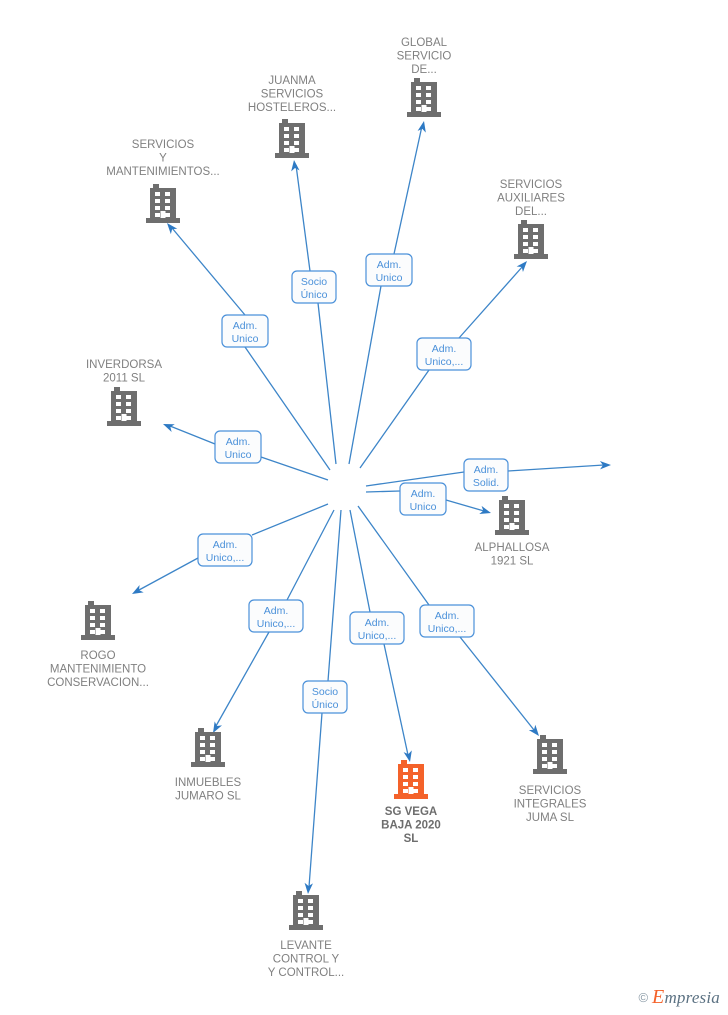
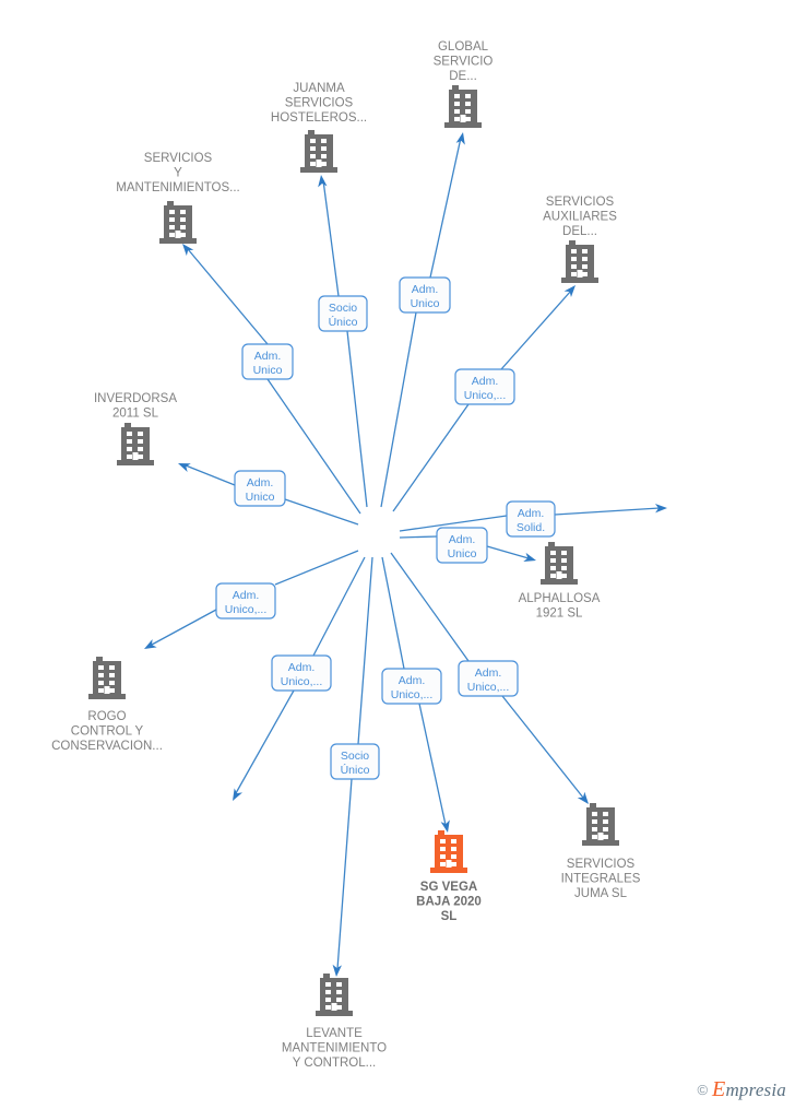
  SERVICIOS Y MANTENIMIENTOS...
  JUANMA SERVICIOS HOSTELEROS...
  GLOBAL SERVICIO DE...
  SERVICIOS AUXILIARES DEL...
  INVERDORSA 2011 SL
  ALPHALLOSA 1921 SL
- ROGO MANTENIMIENTO CONSERVACION...
+ ROGO CONTROL Y CONSERVACION...
- INMUEBLES JUMARO SL
  SG VEGA BAJA 2020 SL
  SERVICIOS INTEGRALES JUMA SL
- LEVANTE CONTROL Y Y CONTROL...
+ LEVANTE MANTENIMIENTO Y CONTROL...
  Adm. Unico
  Socio Único
  Adm. Unico
  Adm. Unico,...
  Adm. Unico
  Adm. Solid.
  Adm. Unico
  Adm. Unico,...
  Adm. Unico,...
  Adm. Unico,...
  Adm. Unico,...
  Socio Único
  ©
  Empresia
